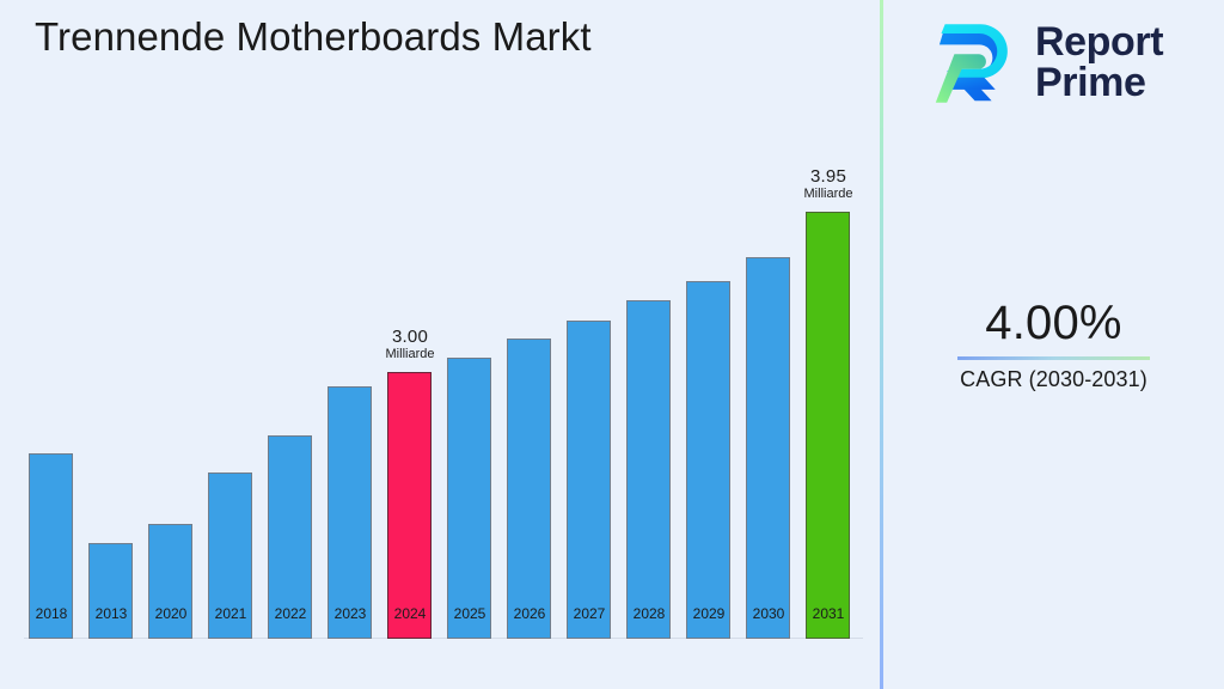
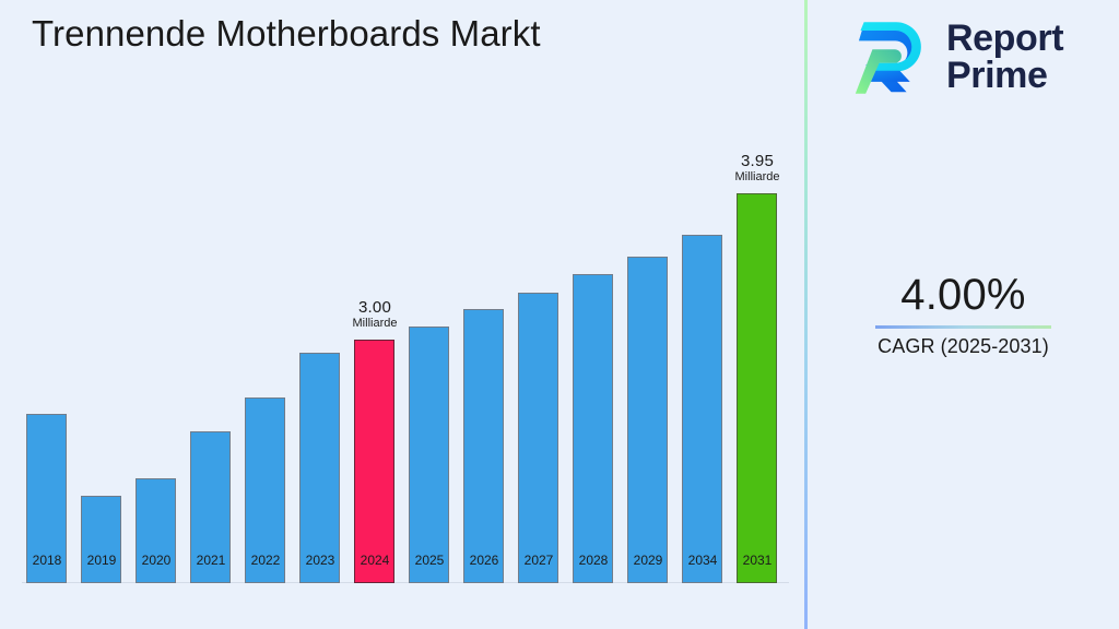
  Trennende Motherboards Markt
  2018
- 2013
+ 2019
  2020
  2021
  2022
  2023
  2024
  3.00
  Milliarde
  2025
  2026
  2027
  2028
  2029
- 2030
+ 2034
  2031
  3.95
  Milliarde
  Report
  Prime
  4.00%
- CAGR (2030-2031)
+ CAGR (2025-2031)
